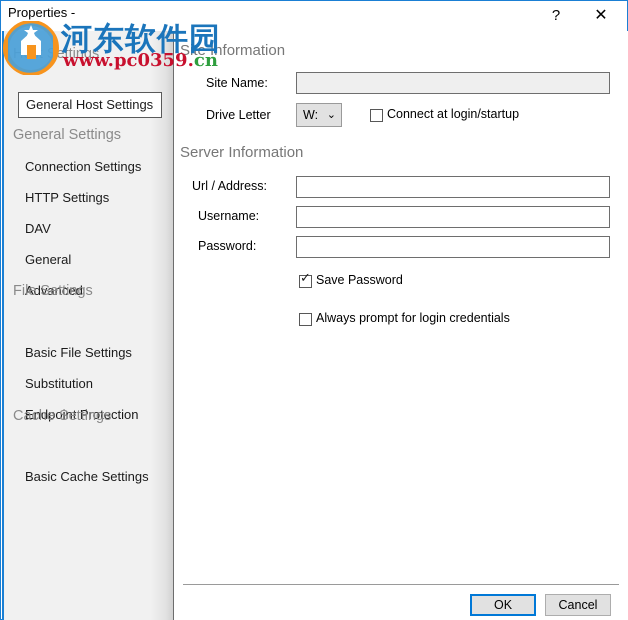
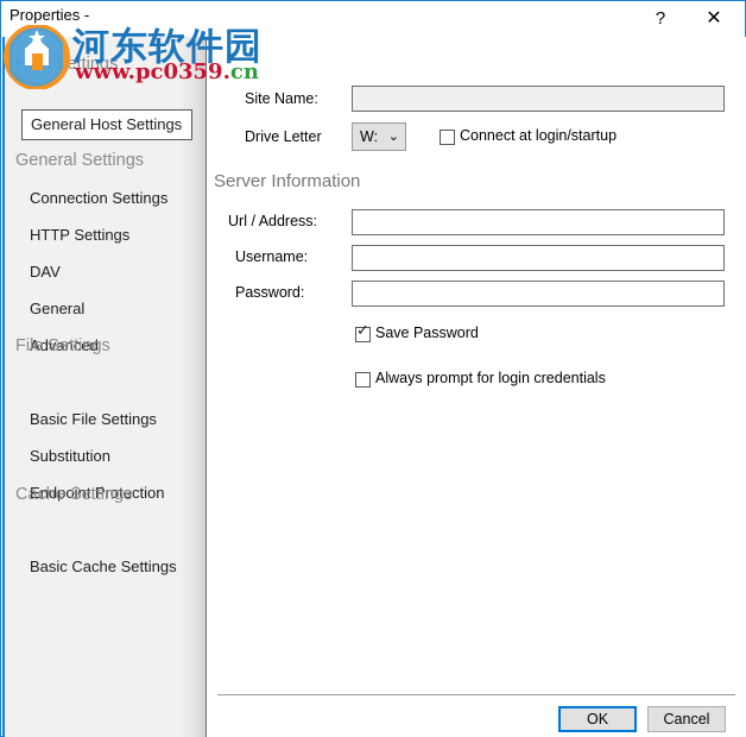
  Properties -
  ?
  ✕
  General Host Settings
  General Settings
  Connection Settings
  HTTP Settings
  DAV
  General
  Advanced
  File Settings
  Basic File Settings
  Substitution
  Endpoint Protection
  Cache Settings
  Basic Cache Settings
- Site Information
  Site Name:
  Drive Letter
  W:
  ⌄
  Connect at login/startup
  Server Information
  Url / Address:
  Username:
  Password:
  ✓
  Save Password
  Always prompt for login credentials
  OK
  Cancel
  河东软件园
  www.pc0359.cn
